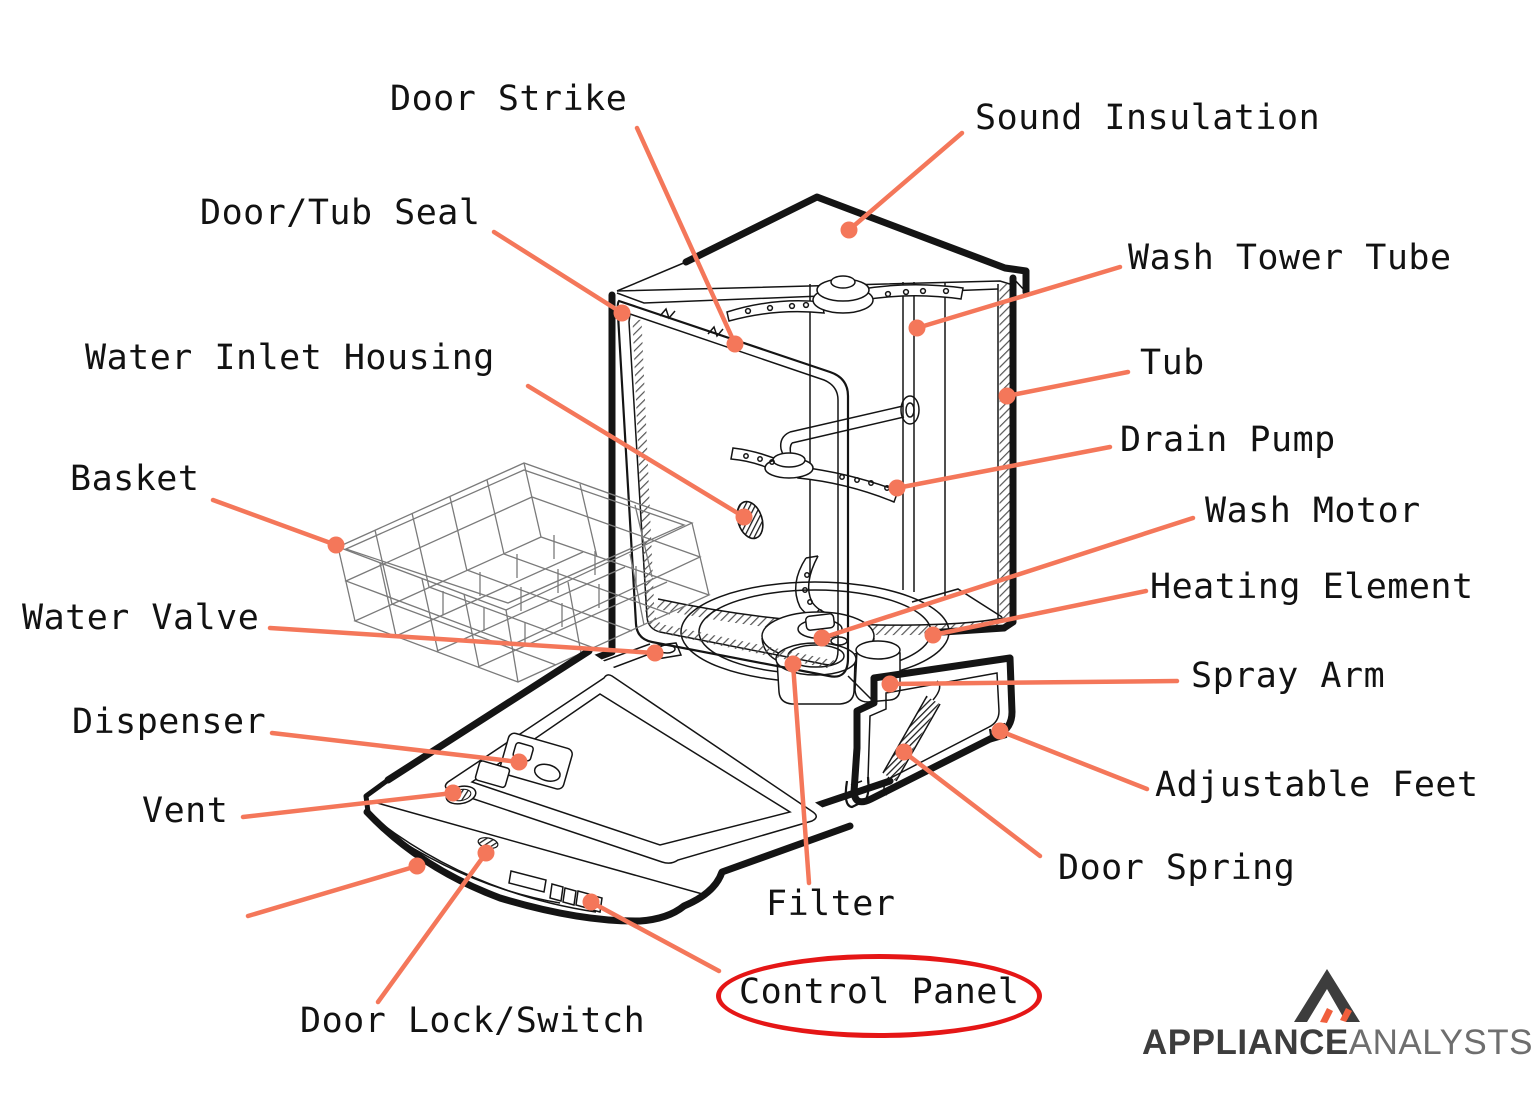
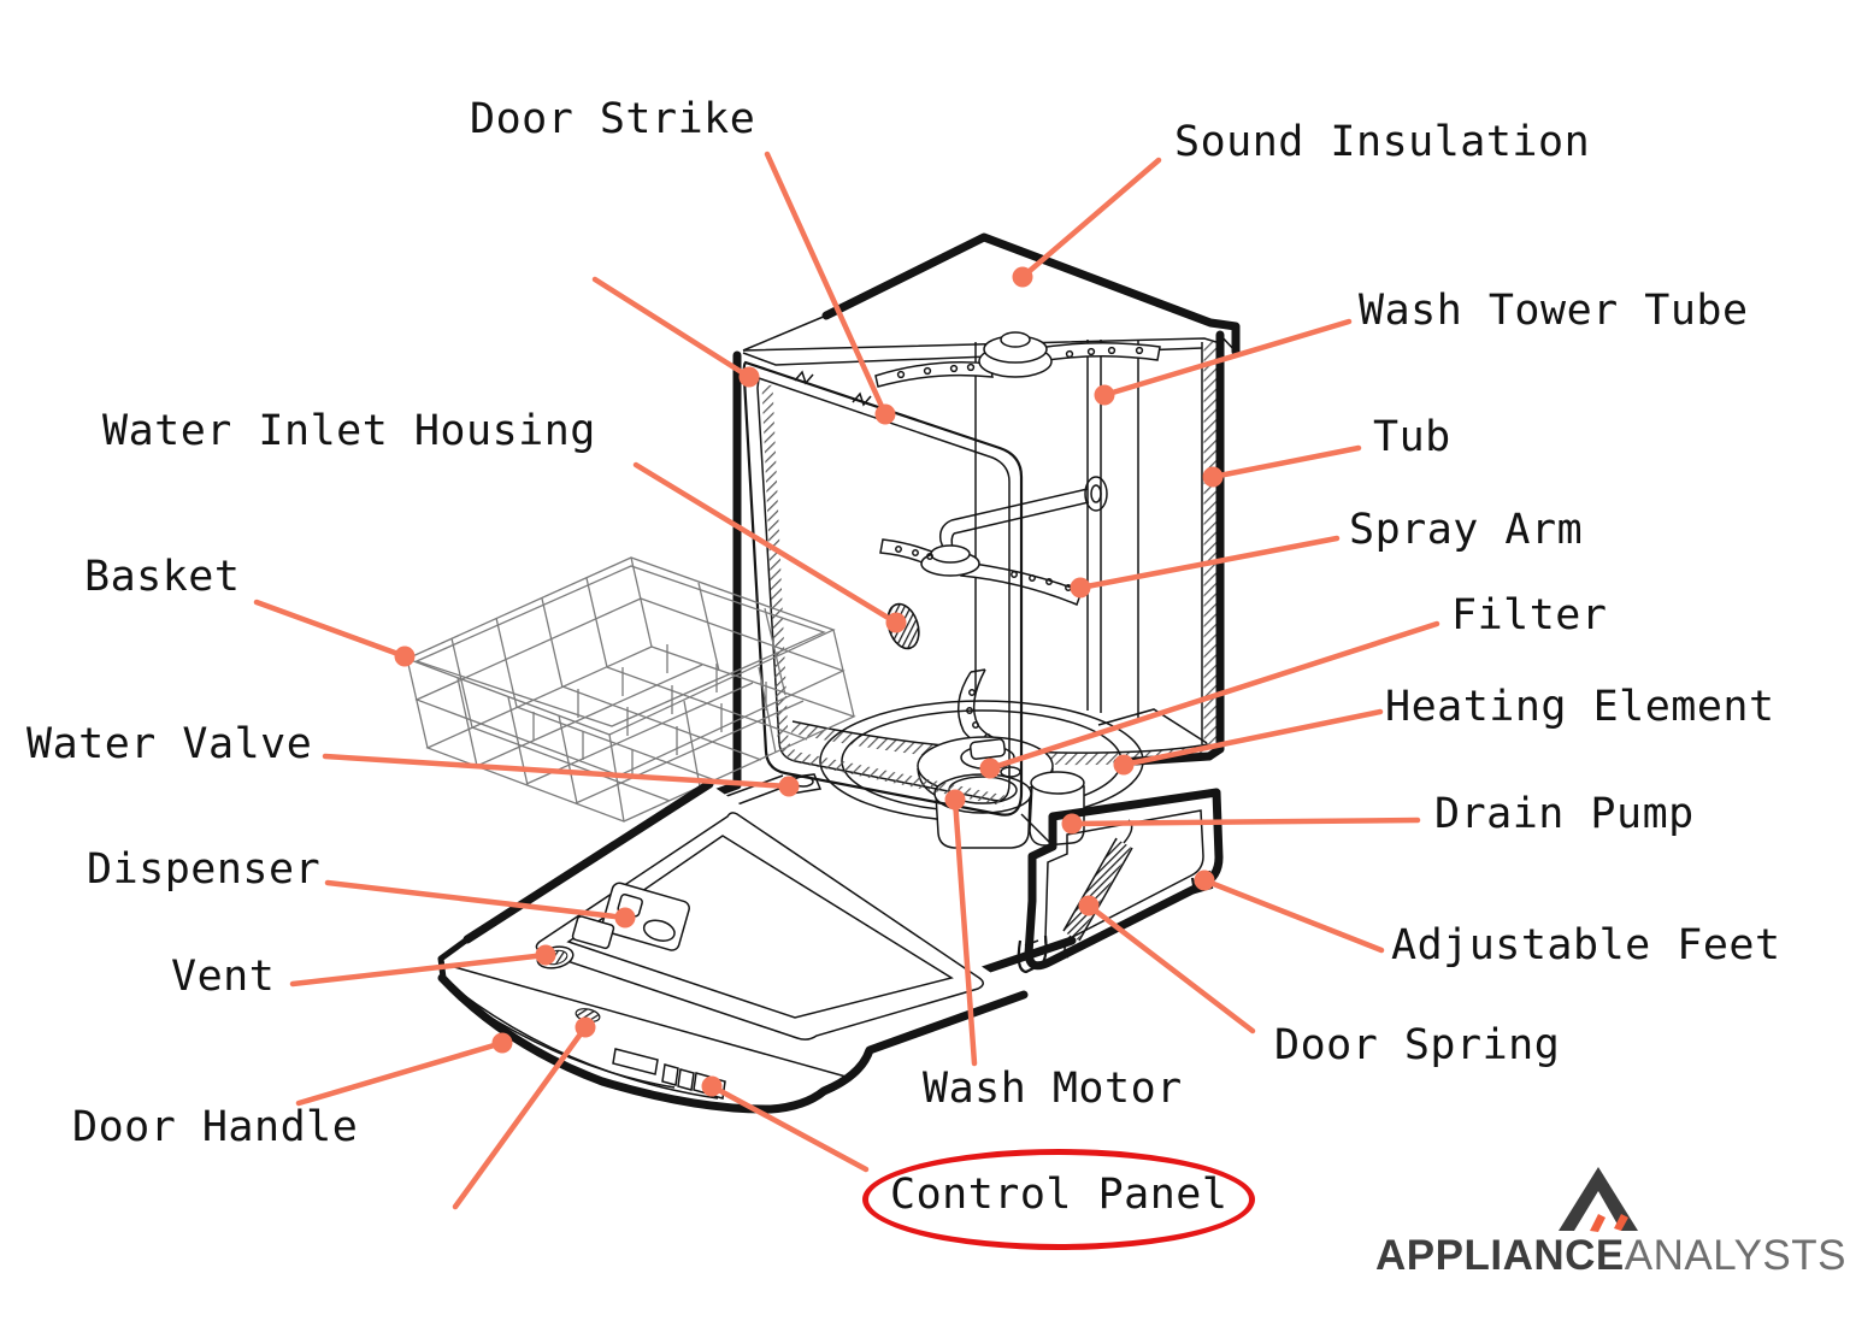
  Door Strike
  Sound Insulation
- Door/Tub Seal
  Wash Tower Tube
  Water Inlet Housing
  Tub
- Drain Pump
+ Spray Arm
  Basket
- Wash Motor
+ Filter
  Heating Element
  Water Valve
- Spray Arm
+ Drain Pump
  Dispenser
  Adjustable Feet
  Vent
  Door Spring
- Filter
+ Wash Motor
+ Door Handle
  Control Panel
- Door Lock/Switch
  APPLIANCEANALYSTS
